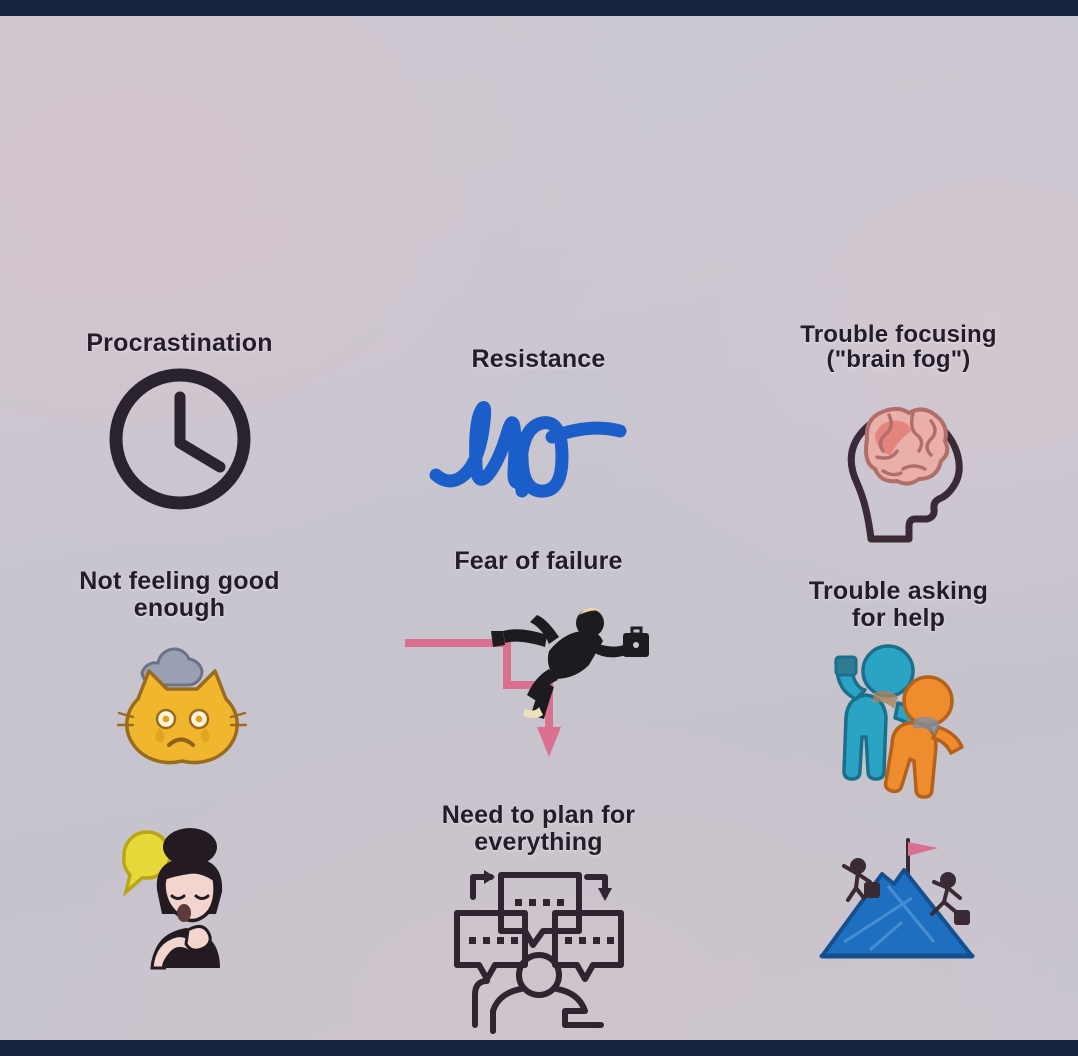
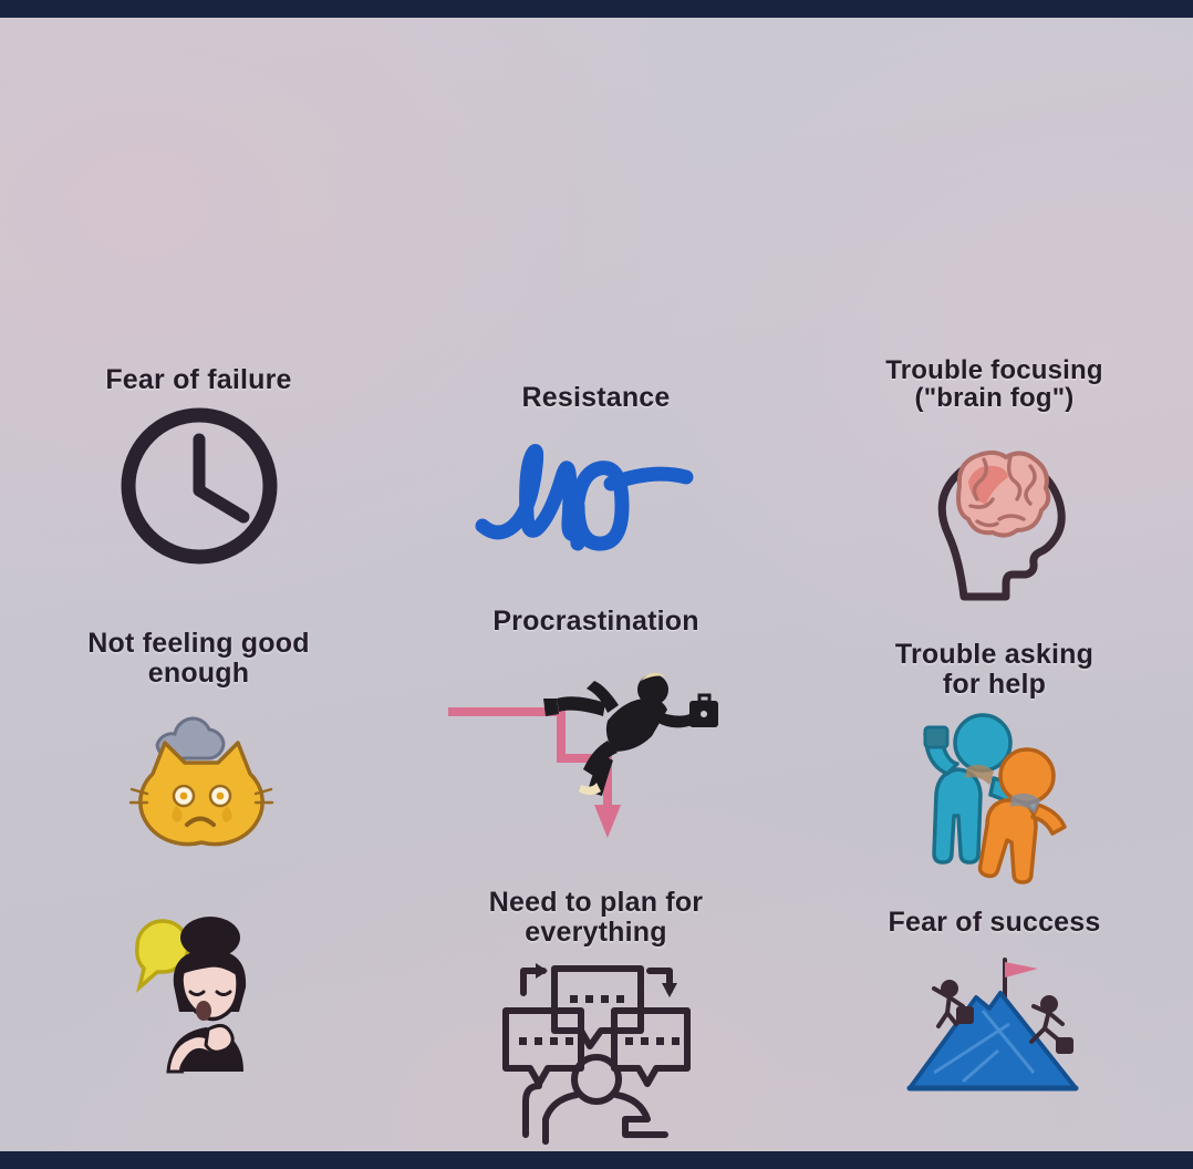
- Procrastination
+ Fear of failure
  Not feeling good
  enough
  Resistance
- Fear of failure
+ Procrastination
  Need to plan for
  everything
  Trouble focusing
  ("brain fog")
  Trouble asking
  for help
+ Fear of success
